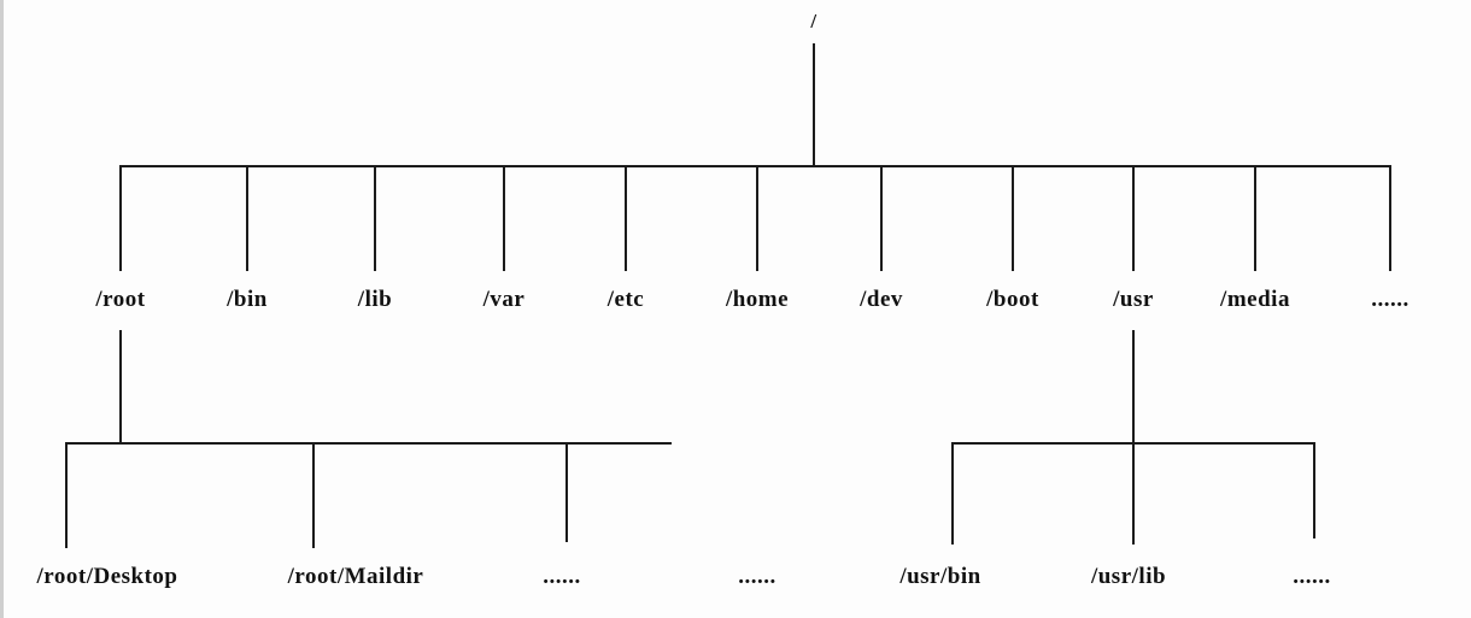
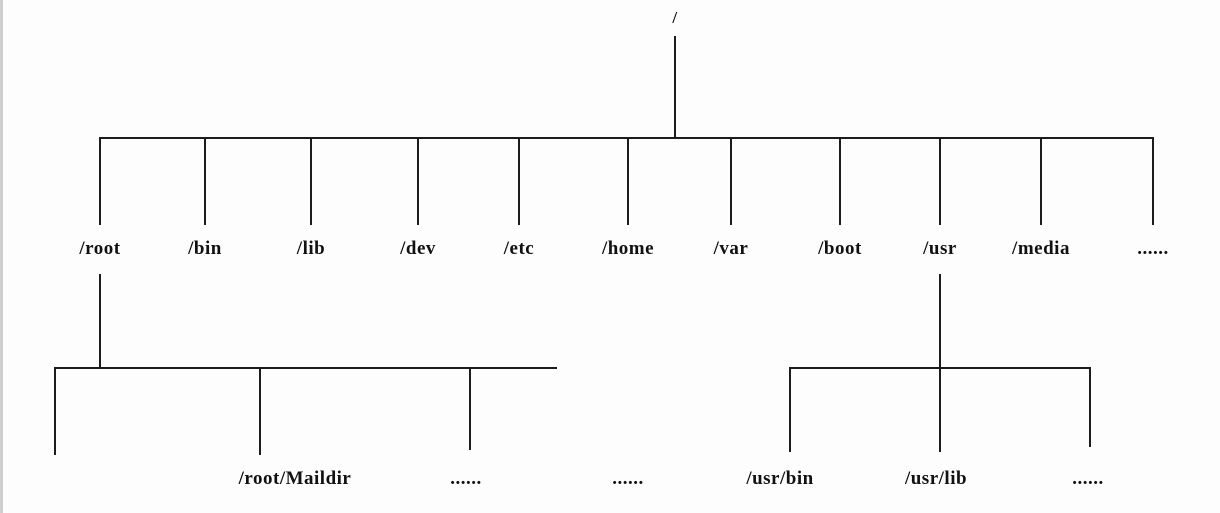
  /
  /root
  /bin
  /lib
- /var
+ /dev
  /etc
  /home
- /dev
+ /var
  /boot
  /usr
  /media
  ......
- /root/Desktop
  /root/Maildir
  ......
  ......
  /usr/bin
  /usr/lib
  ......
